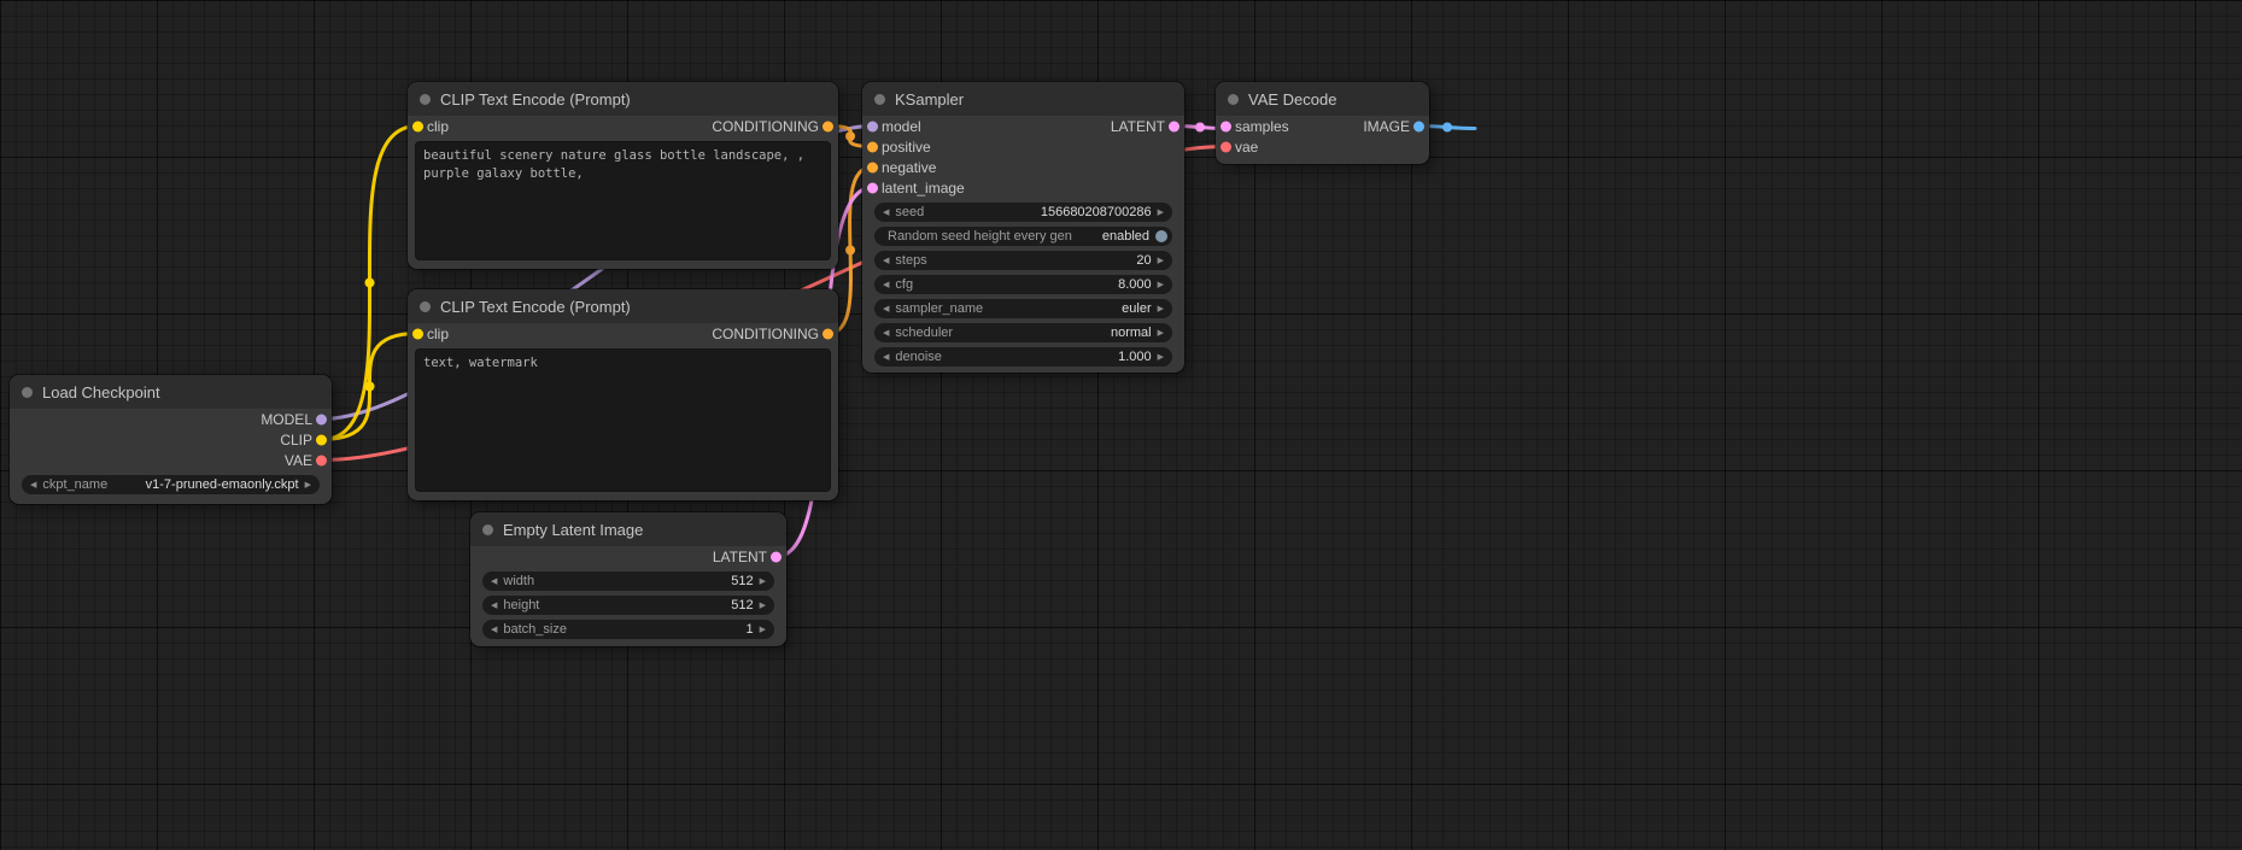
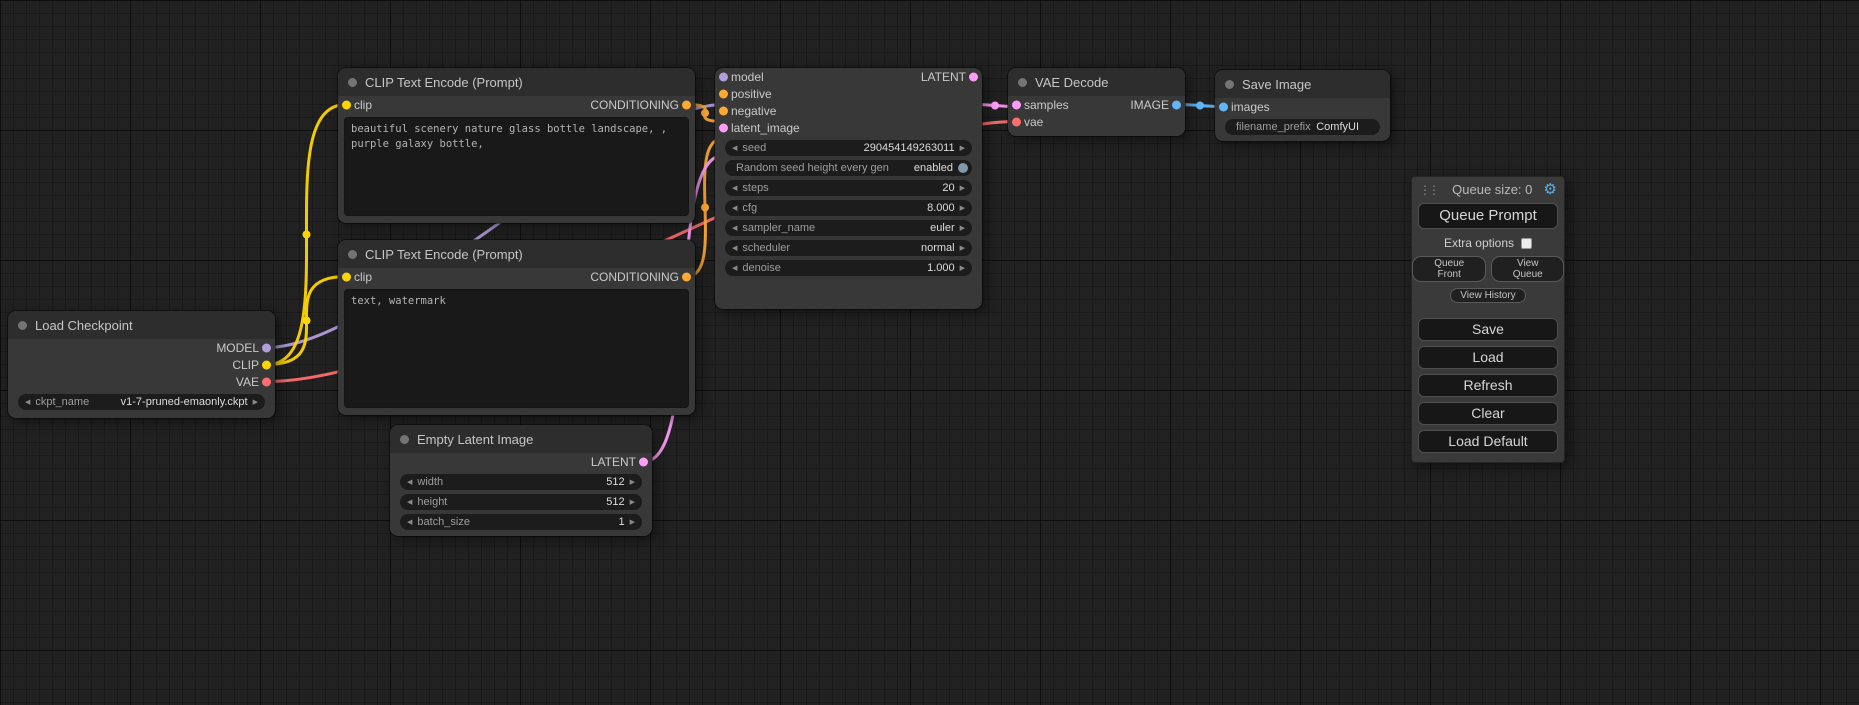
  Load Checkpoint
  MODEL
  CLIP
  VAE
  ckpt_name
  v1-7-pruned-emaonly.ckpt
  CLIP Text Encode (Prompt)
  clip
  CONDITIONING
  CLIP Text Encode (Prompt)
  clip
  CONDITIONING
  text, watermark
  Empty Latent Image
  LATENT
  width
  512
  height
  512
  batch_size
  1
- KSampler
  model
  LATENT
  positive
  negative
  latent_image
  seed
- 156680208700286
+ 290454149263011
  Random seed height every gen
  enabled
  steps
  20
  cfg
  8.000
  sampler_name
  euler
  scheduler
  normal
  denoise
  1.000
  VAE Decode
  samples
  IMAGE
  vae
+ Save Image
+ images
+ filename_prefix
+ ComfyUI
+ Queue size: 0
+ Queue Prompt
+ Extra options
+ Queue Front
+ View Queue
+ View History
+ Save
+ Load
+ Refresh
+ Clear
+ Load Default
